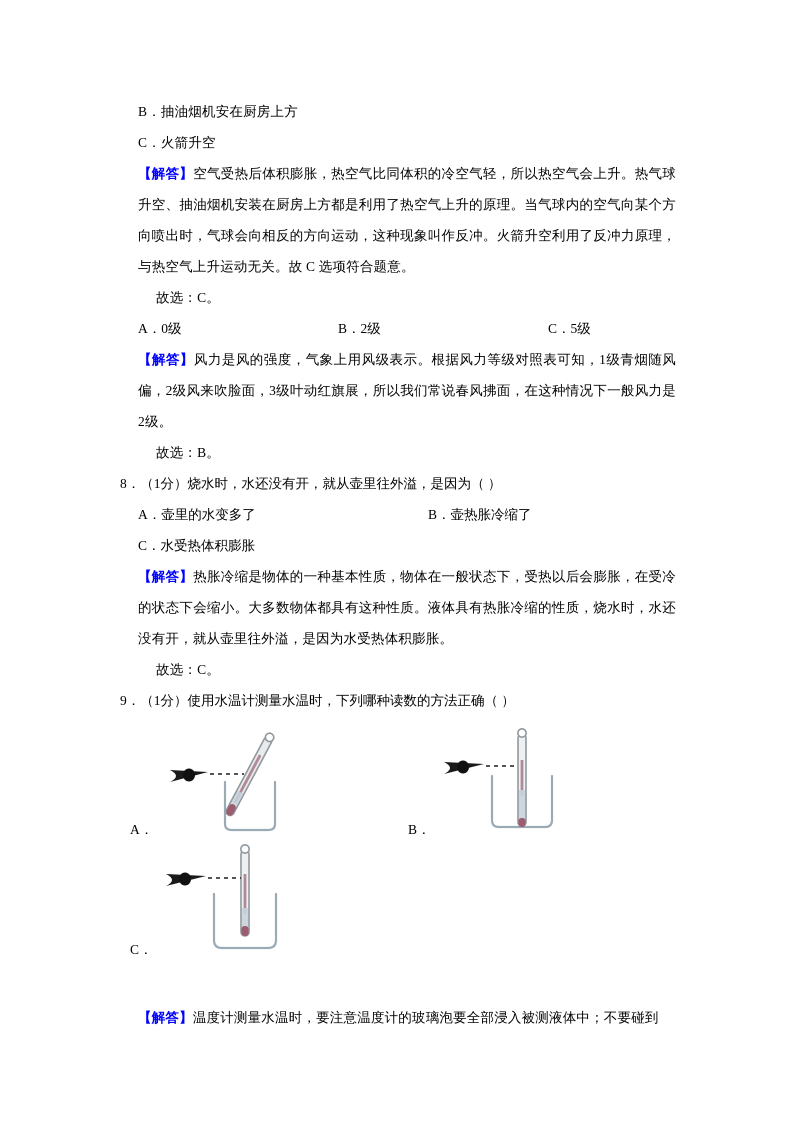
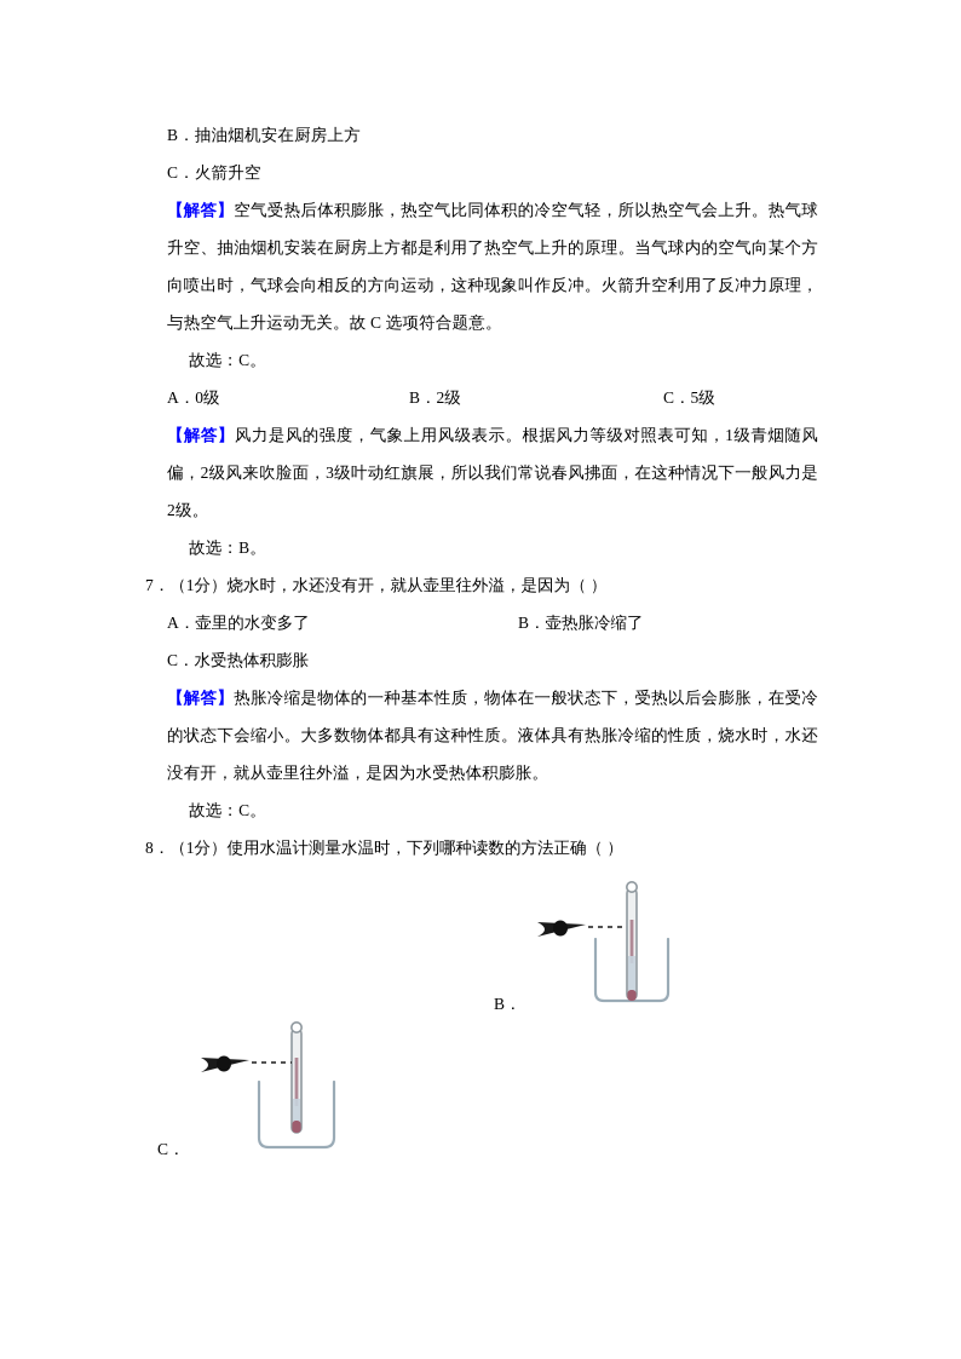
  B．抽油烟机安在厨房上方
  C．火箭升空
  【解答】空气受热后体积膨胀，热空气比同体积的冷空气轻，所以热空气会上升。热气球升空、抽油烟机安装在厨房上方都是利用了热空气上升的原理。当气球内的空气向某个方向喷出时，气球会向相反的方向运动，这种现象叫作反冲。火箭升空利用了反冲力原理，与热空气上升运动无关。故 C 选项符合题意。
  故选：C。
  A．0级 B．2级 C．5级
  【解答】风力是风的强度，气象上用风级表示。根据风力等级对照表可知，1级青烟随风偏，2级风来吹脸面，3级叶动红旗展，所以我们常说春风拂面，在这种情况下一般风力是 2级。
  故选：B。
- 8．（1分）烧水时，水还没有开，就从壶里往外溢，是因为（ ）
+ 7．（1分）烧水时，水还没有开，就从壶里往外溢，是因为（ ）
  A．壶里的水变多了 B．壶热胀冷缩了
  C．水受热体积膨胀
  【解答】热胀冷缩是物体的一种基本性质，物体在一般状态下，受热以后会膨胀，在受冷的状态下会缩小。大多数物体都具有这种性质。液体具有热胀冷缩的性质，烧水时，水还没有开，就从壶里往外溢，是因为水受热体积膨胀。
  故选：C。
- 9．（1分）使用水温计测量水温时，下列哪种读数的方法正确（ ）
+ 8．（1分）使用水温计测量水温时，下列哪种读数的方法正确（ ）
- A．
  B．
  C．
- 【解答】温度计测量水温时，要注意温度计的玻璃泡要全部浸入被测液体中；不要碰到
